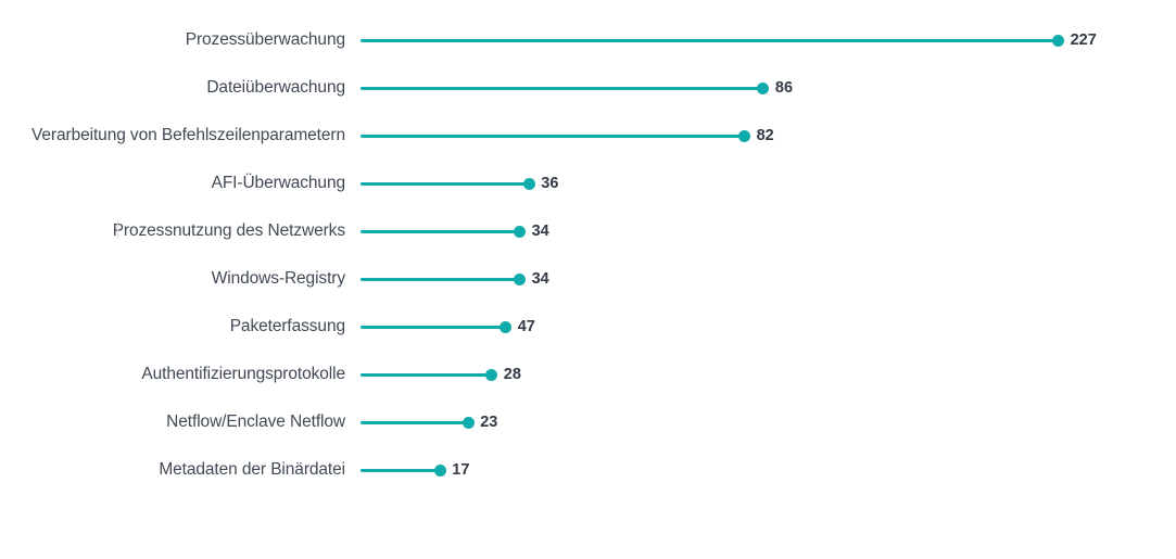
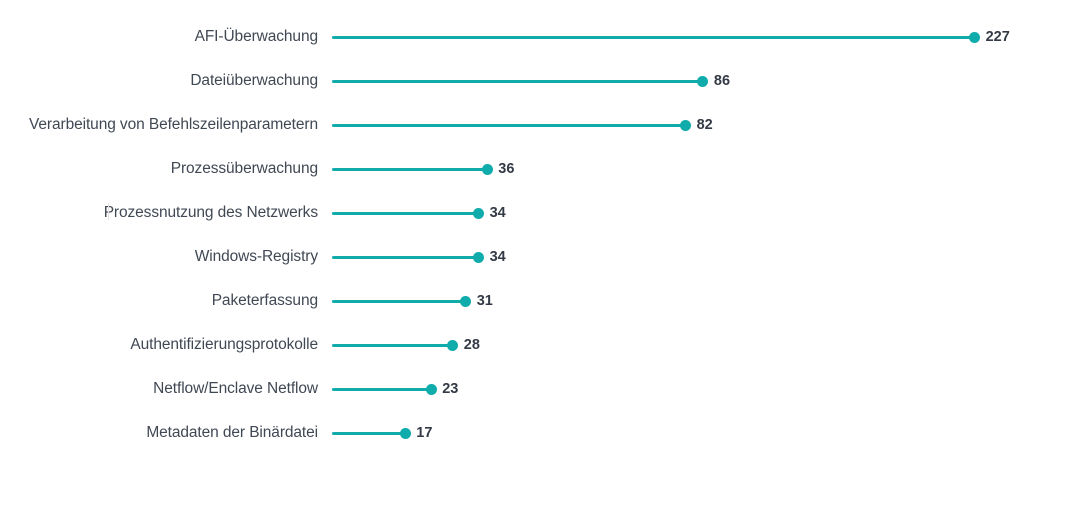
- Prozessüberwachung
+ AFI-Überwachung
  227
  Dateiüberwachung
  86
  Verarbeitung von Befehlszeilenparametern
  82
- AFI-Überwachung
+ Prozessüberwachung
  36
  rozessnutzung des Netzwerks
  34
  Windows-Registry
  34
  Paketerfassung
- 47
+ 31
  Authentifizierungsprotokolle
  28
  Netflow/Enclave Netflow
  23
  Metadaten der Binärdatei
  17
